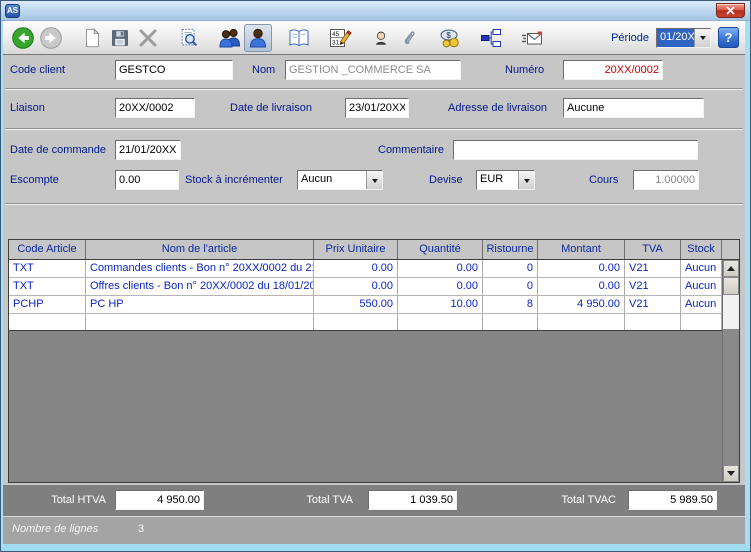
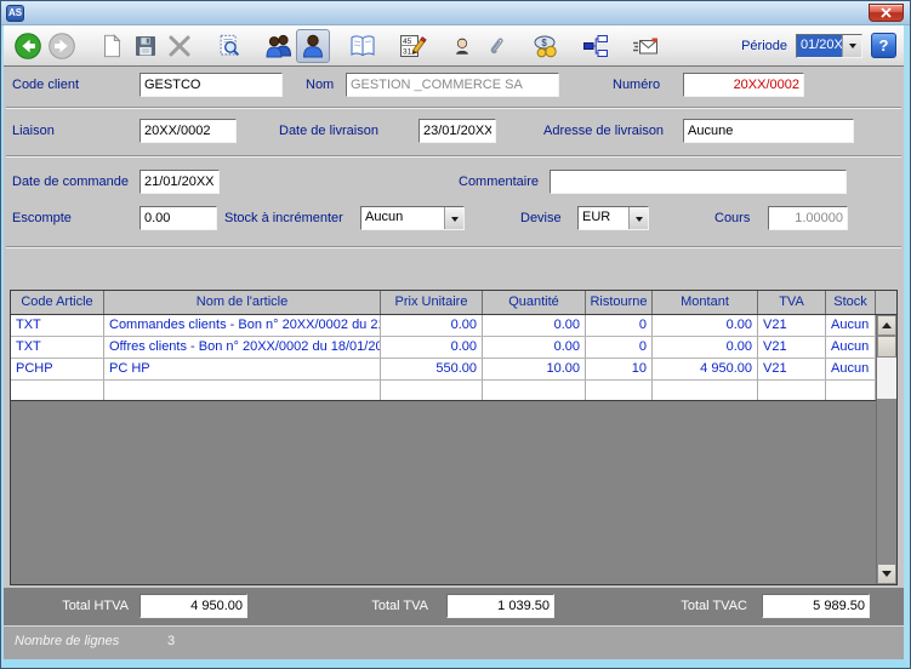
  AS
  $
  Période
  01/20X
  ?
  Code client
  GESTCO
  Nom
  GESTION _COMMERCE SA
  Numéro
  20XX/0002
  Liaison
  20XX/0002
  Date de livraison
  23/01/20XX
  Adresse de livraison
  Aucune
  Date de commande
  21/01/20XX
  Commentaire
  Escompte
  0.00
  Stock à incrémenter
  Aucun
  Devise
  EUR
  Cours
  1.00000
  Code Article
  Nom de l'article
  Prix Unitaire
  Quantité
  Ristourne
  Montant
  TVA
  Stock
  TXT
  Commandes clients - Bon n° 20XX/0002 du 2
  0.00
  0.00
  0
  0.00
  V21
  Aucun
  TXT
  Offres clients - Bon n° 20XX/0002 du 18/01/20
  0.00
  0.00
  0
  0.00
  V21
  Aucun
  PCHP
  PC HP
  550.00
  10.00
- 8
+ 10
  4 950.00
  V21
  Aucun
  Total HTVA
  4 950.00
  Total TVA
  1 039.50
  Total TVAC
  5 989.50
  Nombre de lignes
  3
